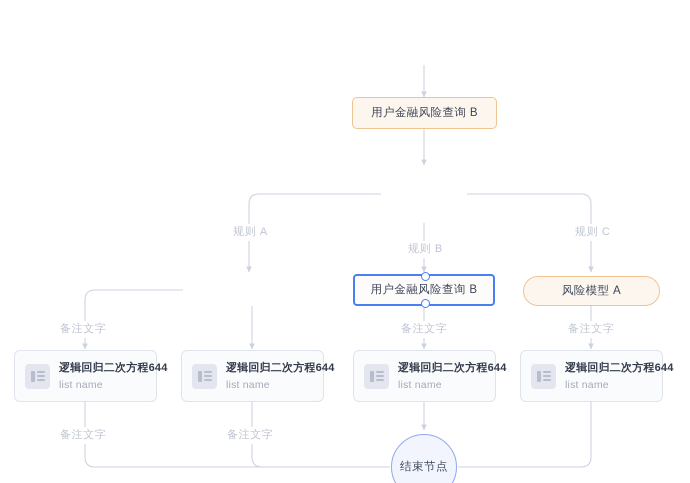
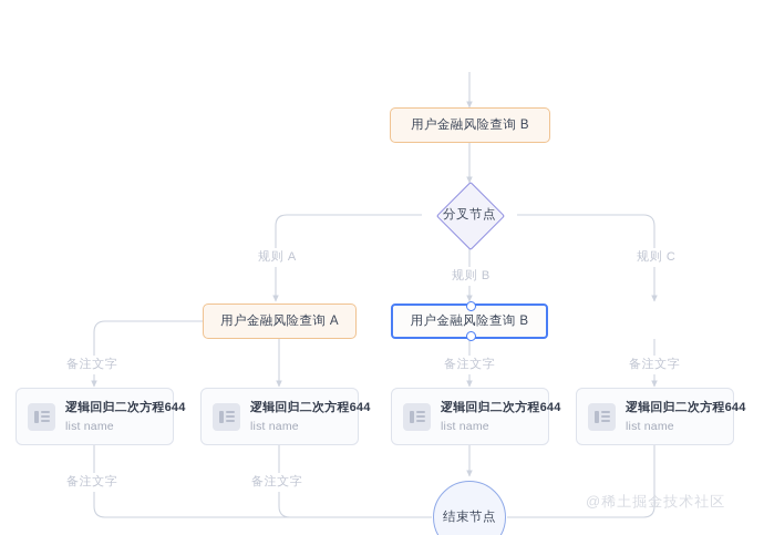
  规则 A
  规则 B
  规则 C
  备注文字
  备注文字
  备注文字
  备注文字
  备注文字
  用户金融风险查询 B
+ 分叉节点
+ 用户金融风险查询 A
  用户金融风险查询 B
- 风险模型 A
  逻辑回归二次方程644
  list name
  逻辑回归二次方程644
  list name
  逻辑回归二次方程644
  list name
  逻辑回归二次方程644
  list name
  结束节点
+ @稀土掘金技术社区
